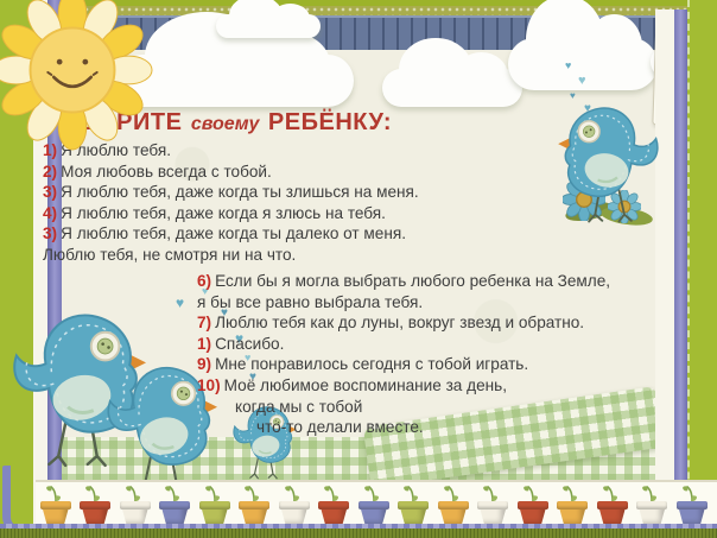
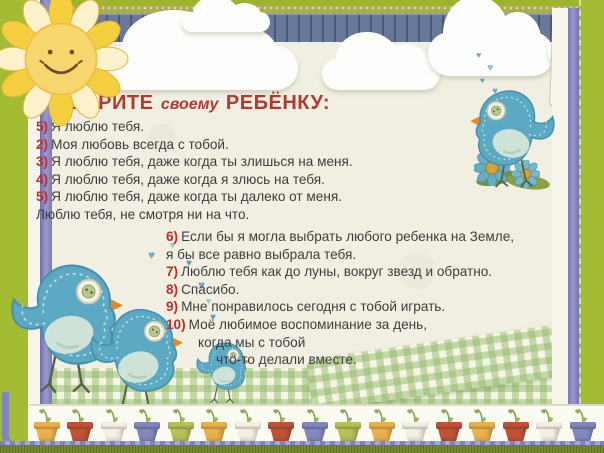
  ♥
  ♥
  ♥
  ♥
  ♥
  ♥
  ♥
  ♥
  ♥
  ♥
  РИТЕ своему РЕБЁНКУ:
- 1) Я люблю тебя.
+ 5) Я люблю тебя.
  2) Моя любовь всегда с тобой.
  3) Я люблю тебя, даже когда ты злишься на меня.
  4) Я люблю тебя, даже когда я злюсь на тебя.
- 3) Я люблю тебя, даже когда ты далеко от меня.
+ 5) Я люблю тебя, даже когда ты далеко от меня.
  Люблю тебя, не смотря ни на что.
  6) Если бы я могла выбрать любого ребенка на Земле,
  я бы все равно выбрала тебя.
  7) Люблю тебя как до луны, вокруг звезд и обратно.
- 1) Спасибо.
+ 8) Спасибо.
  9) Мне понравилось сегодня с тобой играть.
  10) Моё любимое воспоминание за день,
  когда мы с тобой
  что-то делали вместе.
